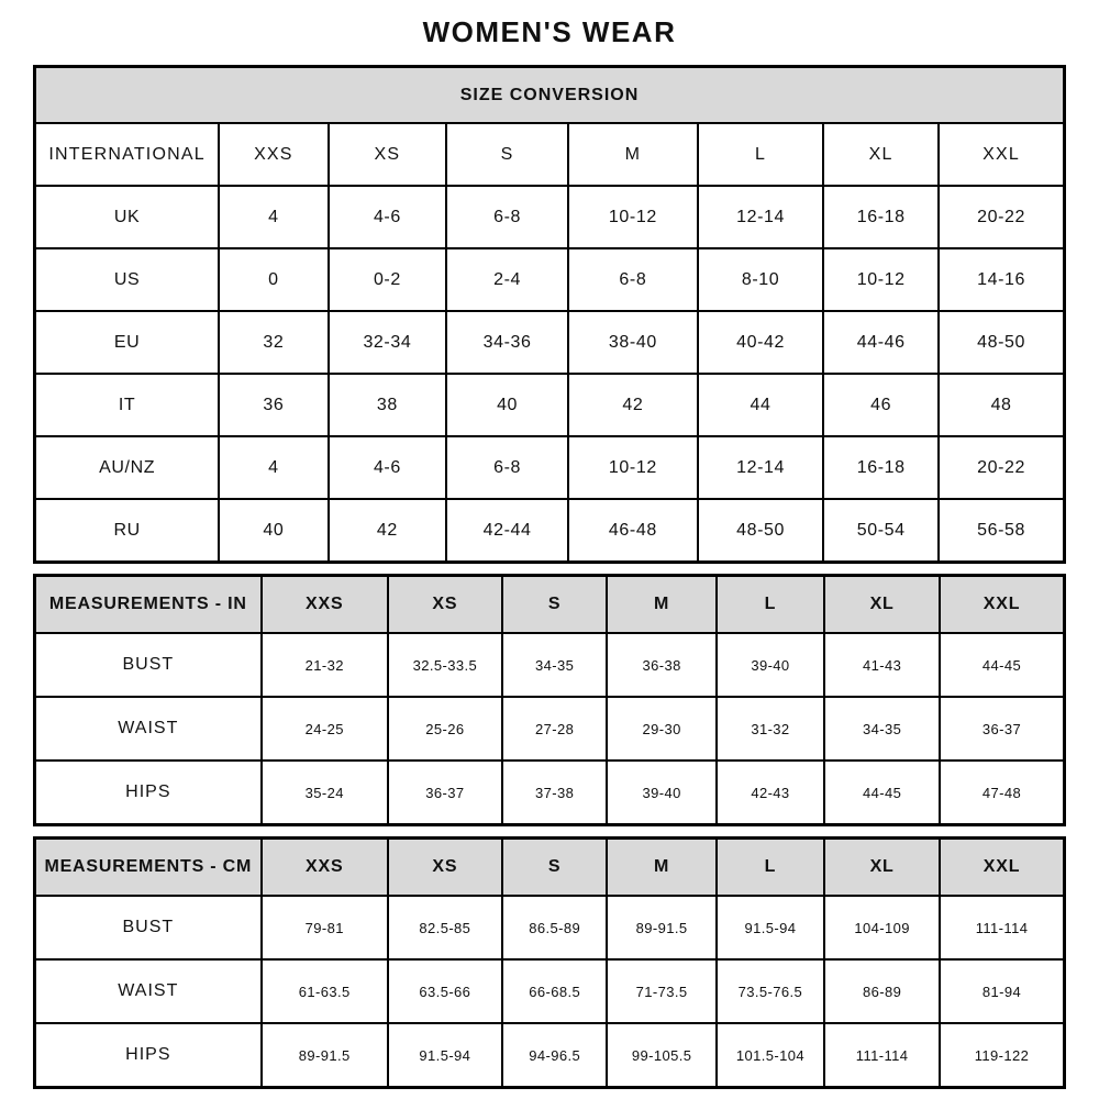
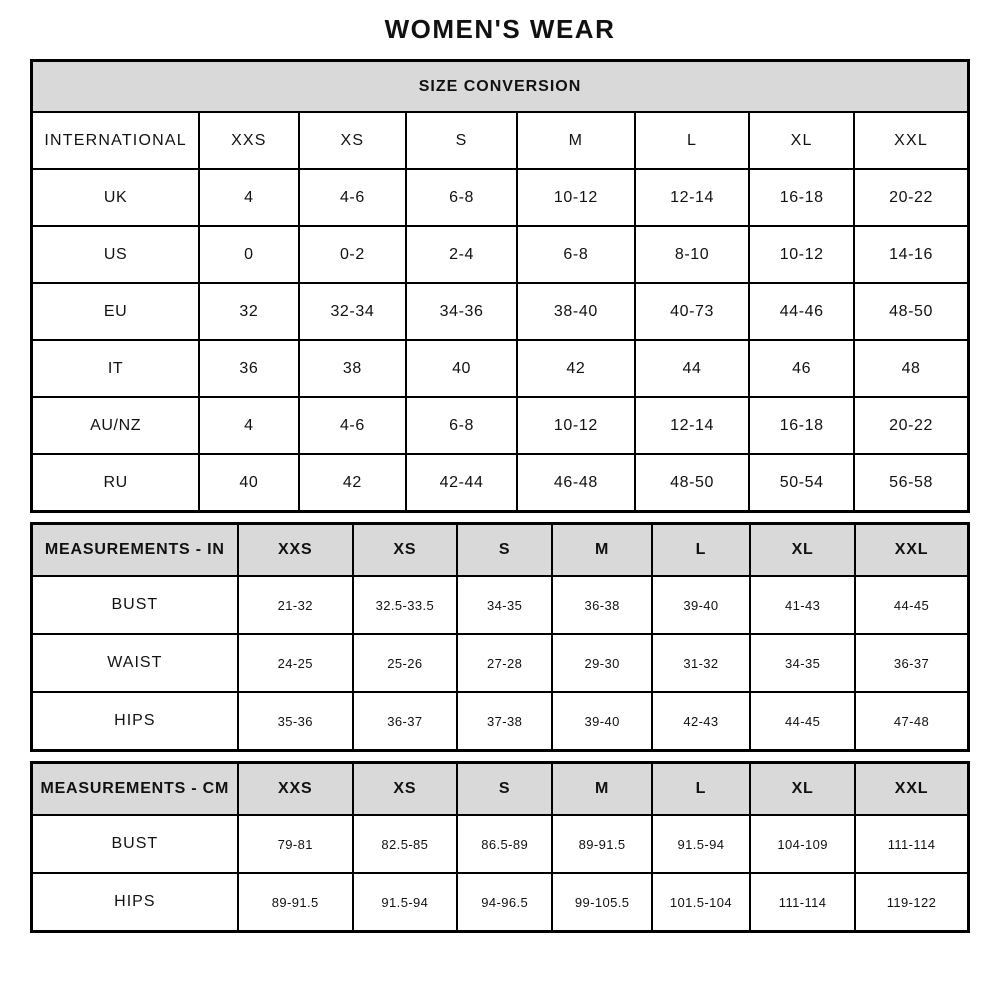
  WOMEN'S WEAR
  SIZE CONVERSION
  INTERNATIONAL	XXS	XS	S	M	L	XL	XXL
  UK	4	4-6	6-8	10-12	12-14	16-18	20-22
  US	0	0-2	2-4	6-8	8-10	10-12	14-16
- EU	32	32-34	34-36	38-40	40-42	44-46	48-50
+ EU	32	32-34	34-36	38-40	40-73	44-46	48-50
  IT	36	38	40	42	44	46	48
  AU/NZ	4	4-6	6-8	10-12	12-14	16-18	20-22
  RU	40	42	42-44	46-48	48-50	50-54	56-58
  MEASUREMENTS - IN	XXS	XS	S	M	L	XL	XXL
  BUST	21-32	32.5-33.5	34-35	36-38	39-40	41-43	44-45
  WAIST	24-25	25-26	27-28	29-30	31-32	34-35	36-37
- HIPS	35-24	36-37	37-38	39-40	42-43	44-45	47-48
+ HIPS	35-36	36-37	37-38	39-40	42-43	44-45	47-48
  MEASUREMENTS - CM	XXS	XS	S	M	L	XL	XXL
  BUST	79-81	82.5-85	86.5-89	89-91.5	91.5-94	104-109	111-114
- WAIST	61-63.5	63.5-66	66-68.5	71-73.5	73.5-76.5	86-89	81-94
  HIPS	89-91.5	91.5-94	94-96.5	99-105.5	101.5-104	111-114	119-122
